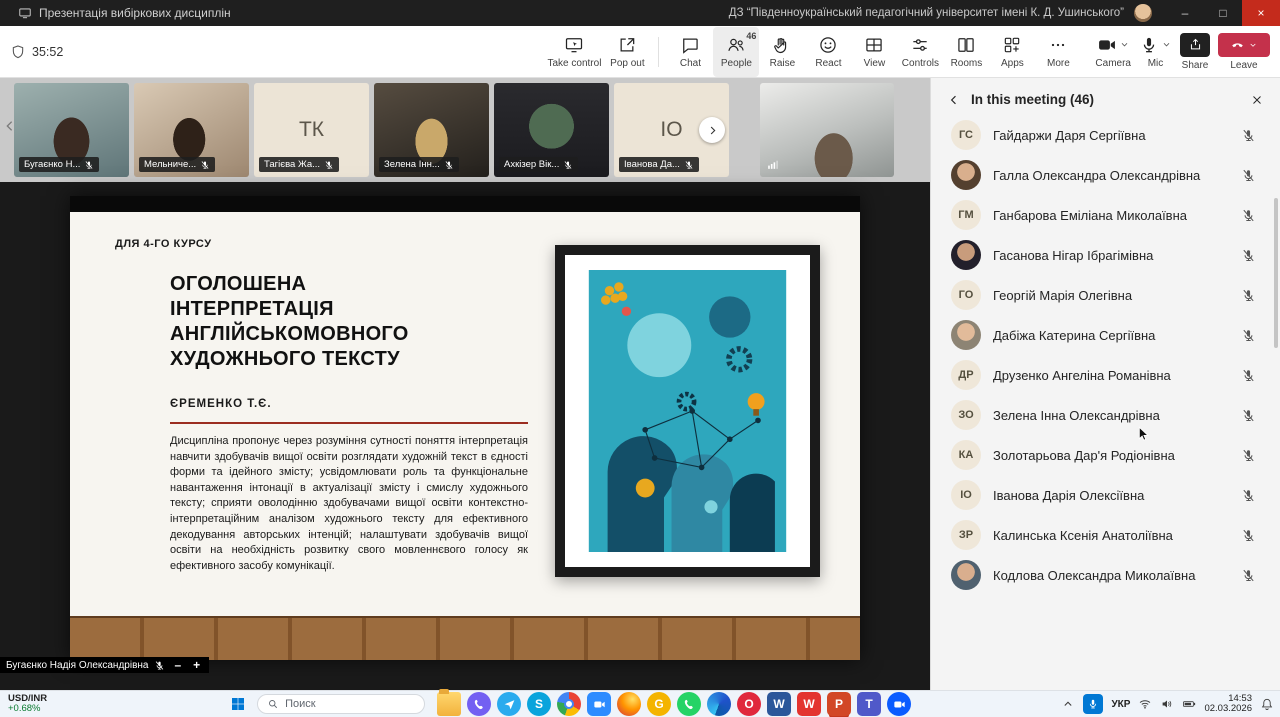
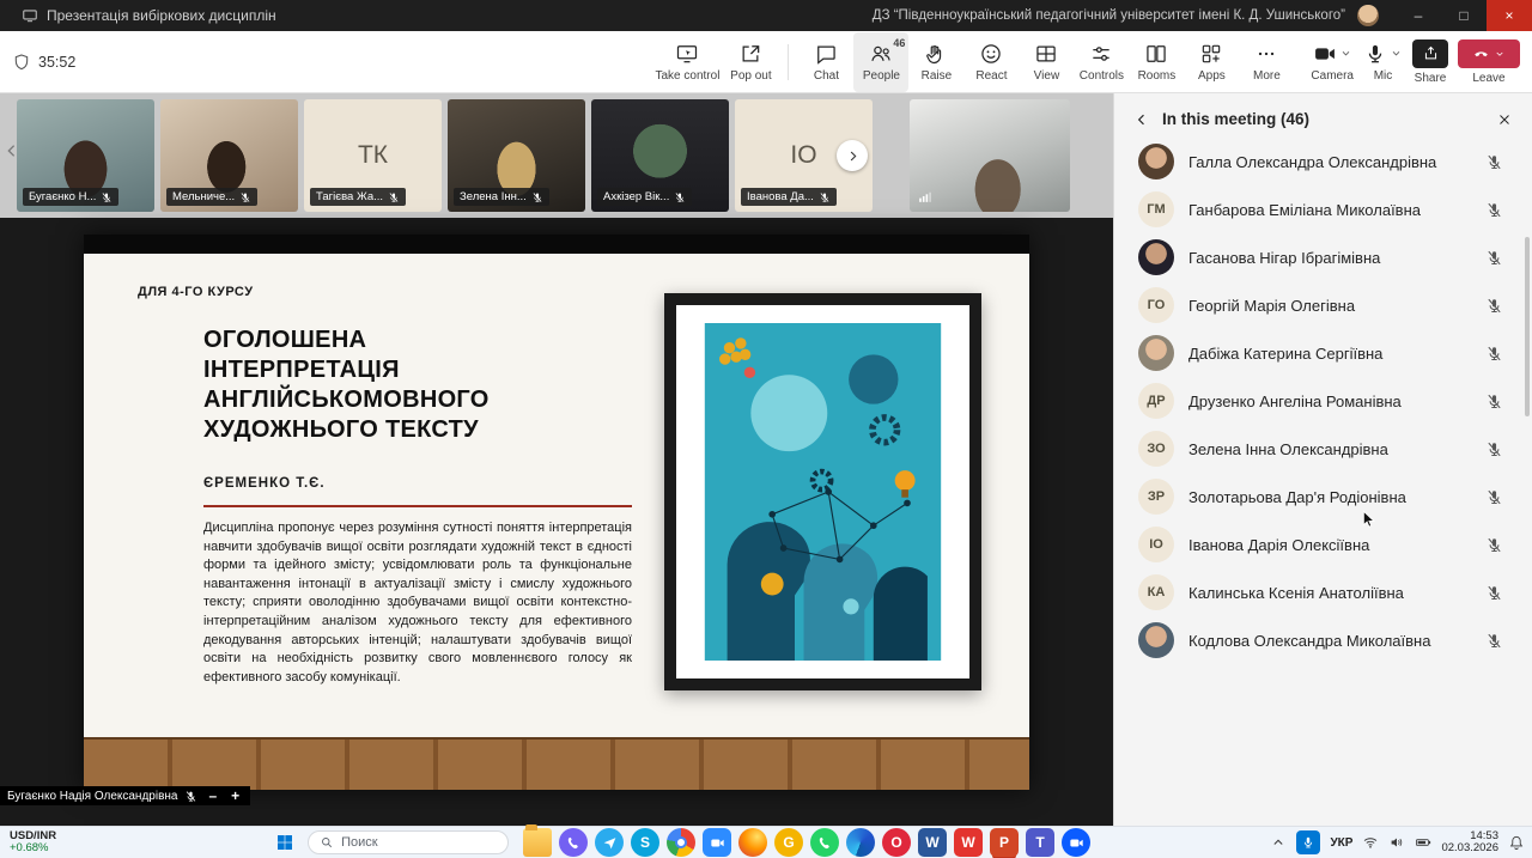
  Презентація вибіркових дисциплін
  ДЗ “Південноукраїнський педагогічний університет імені К. Д. Ушинського”
  –
  □
  ×
  35:52
  Take control
  Pop out
  Chat
  46
  People
  Raise
  React
  View
  Controls
  Rooms
  Apps
  More
  Camera
  Mic
  Share
  Leave
  Бугаєнко Н...
  Мельниче...
  ТК
  Тагієва Жа...
  Зелена Інн...
  Ахкізер Вік...
  ІО
  Іванова Да...
  ДЛЯ 4-ГО КУРСУ
  ОГОЛОШЕНА ІНТЕРПРЕТАЦІЯ АНГЛІЙСЬКОМОВНОГО ХУДОЖНЬОГО ТЕКСТУ
  ЄРЕМЕНКО Т.Є.
  Дисципліна пропонує через розуміння сутності поняття інтерпретація навчити здобувачів вищої освіти розглядати художній текст в єдності форми та ідейного змісту; усвідомлювати роль та функціональне навантаження інтонації в актуалізації змісту і смислу художнього тексту; сприяти оволодінню здобувачами вищої освіти контекстно-інтерпретаційним аналізом художнього тексту для ефективного декодування авторських інтенцій; налаштувати здобувачів вищої освіти на необхідність розвитку свого мовленнєвого голосу як ефективного засобу комунікації.
  Бугаєнко Надія Олександрівна
  –
  +
  In this meeting (46)
- ГС
- Гайдаржи Даря Сергіївна
  Галла Олександра Олександрівна
  ГМ
  Ганбарова Еміліана Миколаївна
  Гасанова Нігар Ібрагімівна
  ГО
  Георгій Марія Олегівна
  Дабіжа Катерина Сергіївна
  ДР
  Друзенко Ангеліна Романівна
  ЗО
  Зелена Інна Олександрівна
- КА
+ ЗР
  Золотарьова Дар'я Родіонівна
  ІО
  Іванова Дарія Олексіївна
- ЗР
+ КА
  Калинська Ксенія Анатоліївна
  Кодлова Олександра Миколаївна
  USD/INR
  +0.68%
  Поиск
  УКР
  14:53
  02.03.2026
